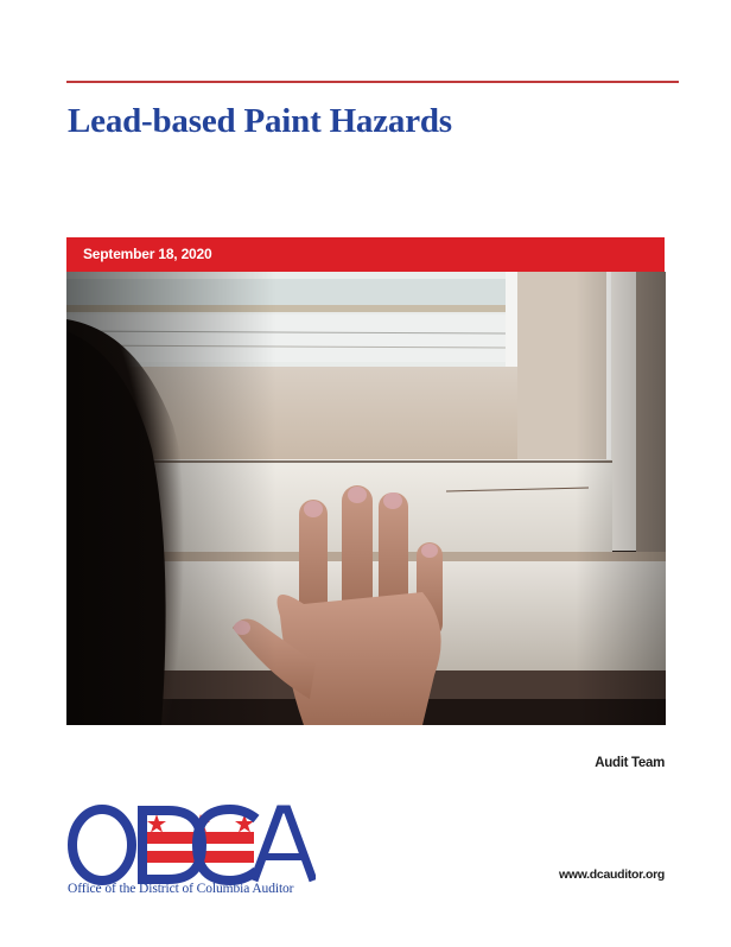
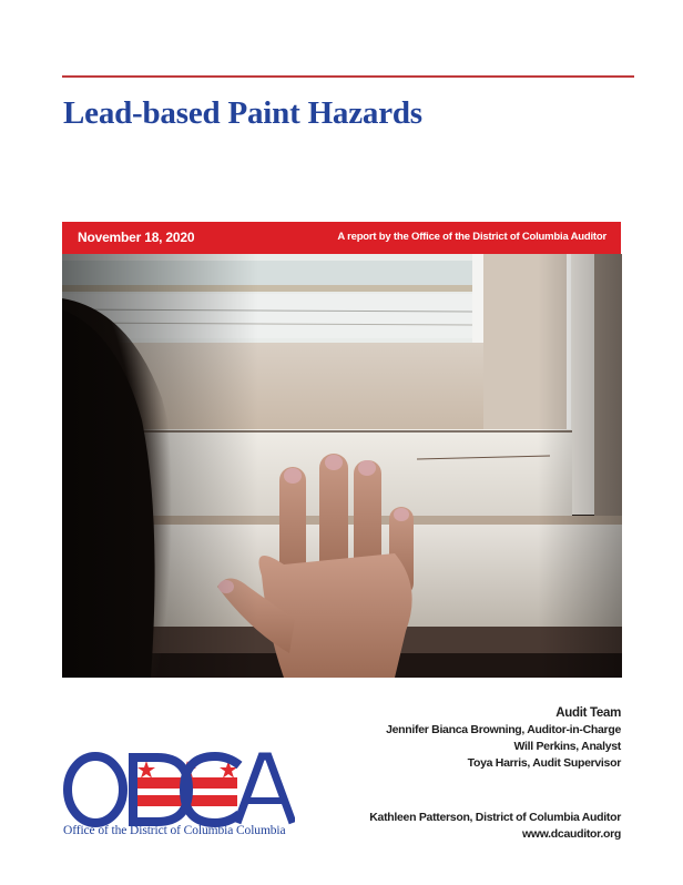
  Lead-based Paint Hazards
- September 18, 2020
+ November 18, 2020
+ A report by the Office of the District of Columbia Auditor
  Audit Team
+ Jennifer Bianca Browning, Auditor-in-Charge
+ Will Perkins, Analyst
+ Toya Harris, Audit Supervisor
+ Kathleen Patterson, District of Columbia Auditor
  www.dcauditor.org
- Office of the District of Columbia Auditor
+ Office of the District of Columbia Columbia
